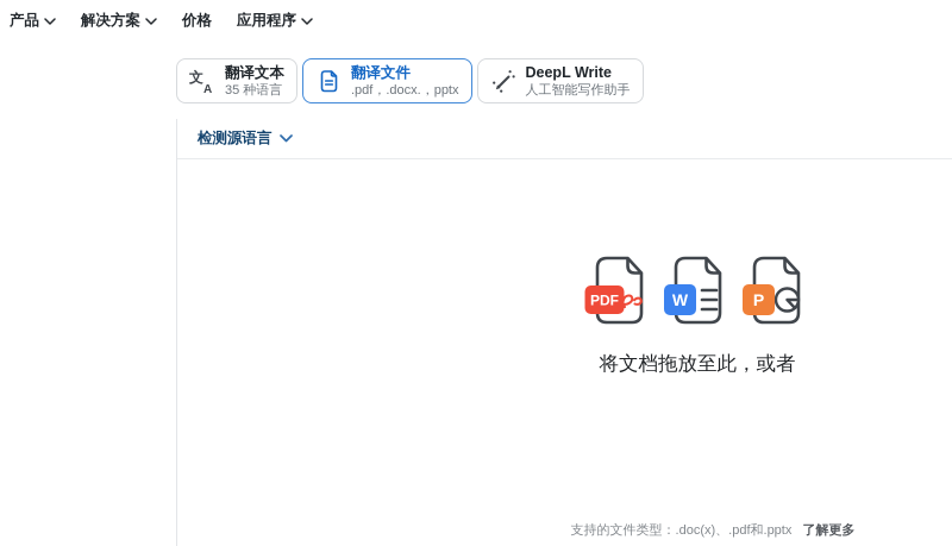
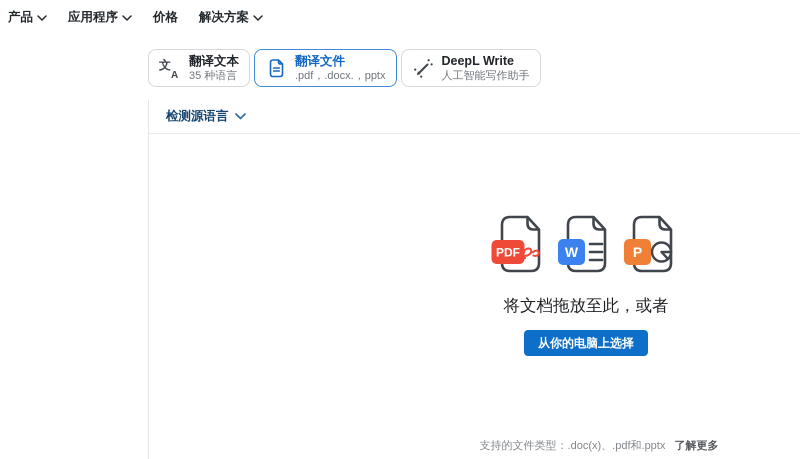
  产品
- 解决方案
+ 应用程序
  价格
- 应用程序
+ 解决方案
  文
  A
  翻译文本
  35 种语言
  翻译文件
  .pdf，.docx.，pptx
  DeepL Write
  人工智能写作助手
  检测源语言
  PDF
  W
  P
  将文档拖放至此，或者
+ 从你的电脑上选择
  支持的文件类型：.doc(x)、.pdf和.pptx 了解更多
